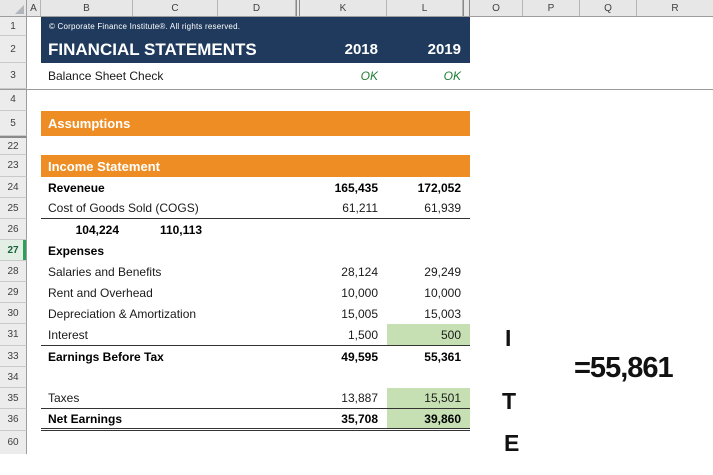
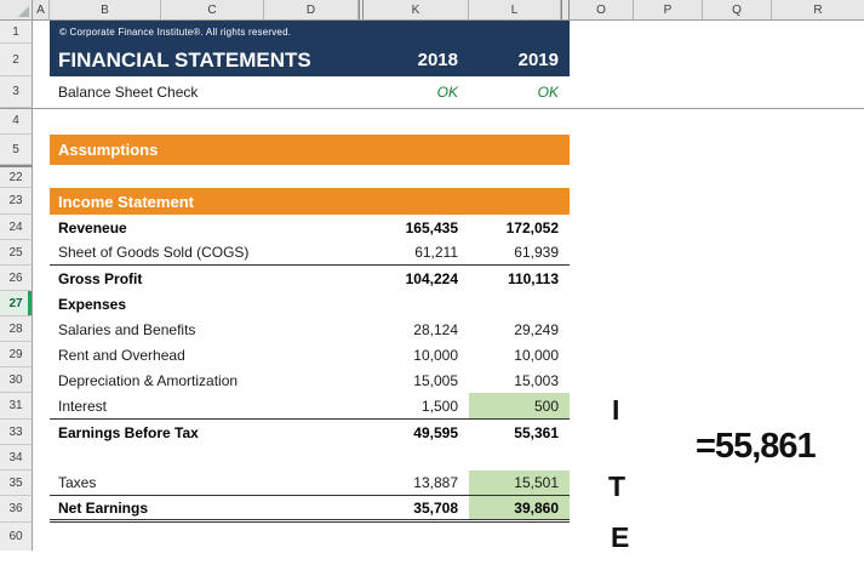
  A
  B
  C
  D
  K
  L
  O
  P
  Q
  R
  1
  © Corporate Finance Institute®. All rights reserved.
  2
  FINANCIAL STATEMENTS
  2018
  2019
  3
  Balance Sheet Check
  OK
  OK
  4
  5
  Assumptions
  22
  23
  Income Statement
  24
  Reveneue
  165,435
  172,052
  25
- Cost of Goods Sold (COGS)
+ Sheet of Goods Sold (COGS)
  61,211
  61,939
  26
+ Gross Profit
  104,224
  110,113
  27
  Expenses
  28
  Salaries and Benefits
  28,124
  29,249
  29
  Rent and Overhead
  10,000
  10,000
  30
  Depreciation & Amortization
  15,005
  15,003
  31
  Interest
  1,500
  500
  33
  Earnings Before Tax
  49,595
  55,361
  34
  35
  Taxes
  13,887
  15,501
  36
  Net Earnings
  35,708
  39,860
  60
  I
  T
  E
  =55,861
